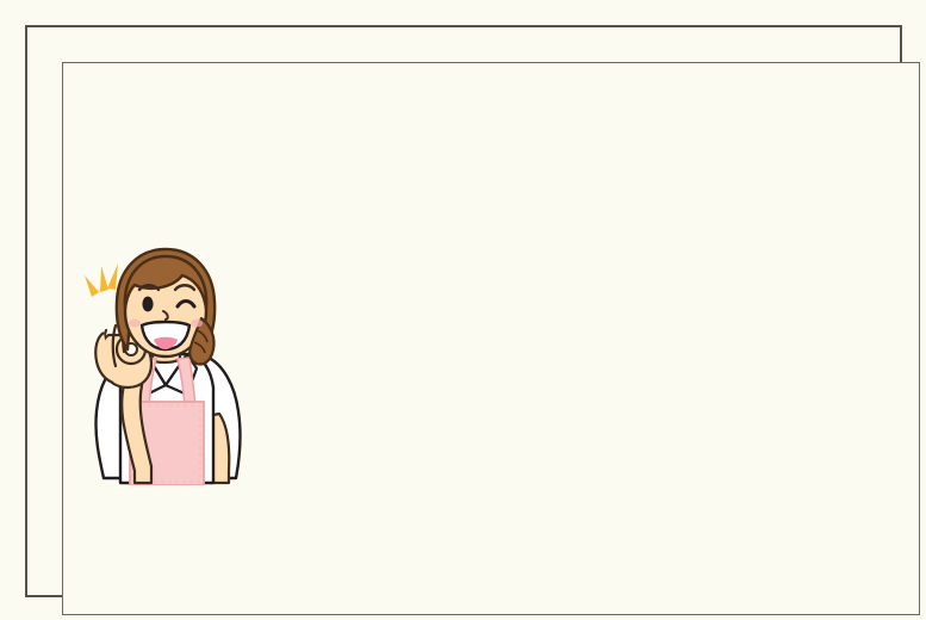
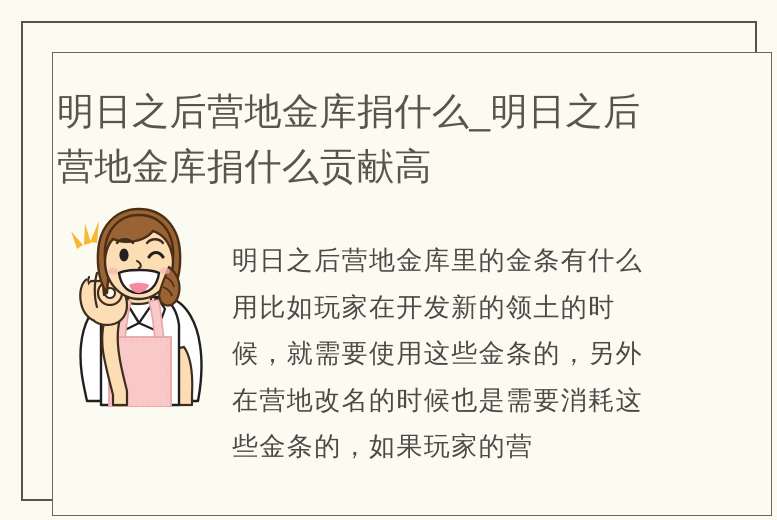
+ 明日之后营地金库捐什么_明日之后营地金库捐什么贡献高
+ 明日之后营地金库里的金条有什么用比如玩家在开发新的领土的时候，就需要使用这些金条的，另外在营地改名的时候也是需要消耗这些金条的，如果玩家的营
